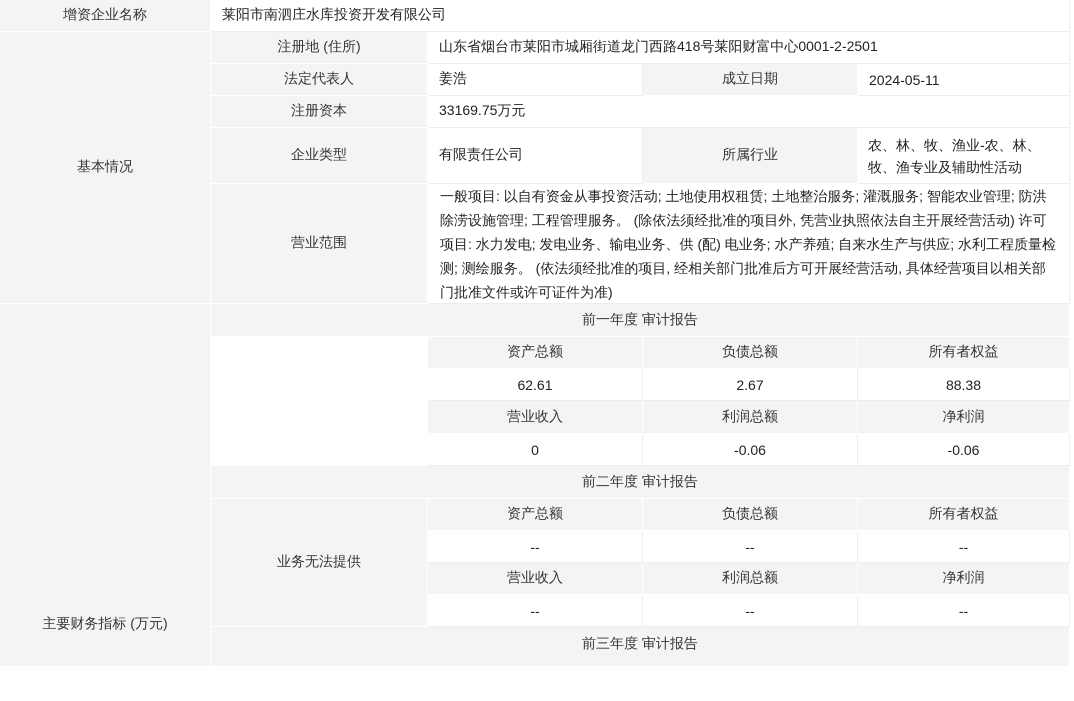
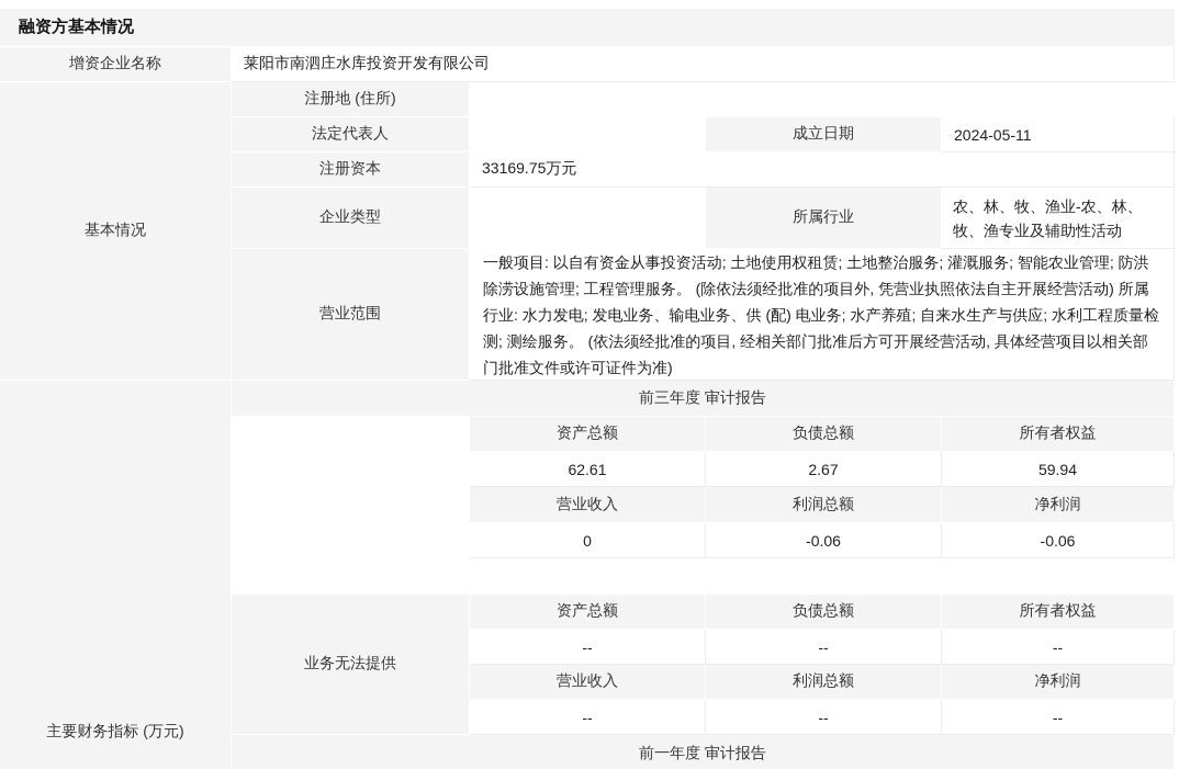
+ 融资方基本情况
  增资企业名称
  莱阳市南泗庄水库投资开发有限公司
  基本情况
  注册地 (住所)
- 山东省烟台市莱阳市城厢街道龙门西路418号莱阳财富中心0001-2-2501
  法定代表人
- 姜浩
  成立日期
  2024-05-11
  注册资本
  33169.75万元
  企业类型
- 有限责任公司
  所属行业
  农、林、牧、渔业-农、林、牧、渔专业及辅助性活动
  营业范围
- 一般项目: 以自有资金从事投资活动; 土地使用权租赁; 土地整治服务; 灌溉服务; 智能农业管理; 防洪除涝设施管理; 工程管理服务。 (除依法须经批准的项目外, 凭营业执照依法自主开展经营活动) 许可项目: 水力发电; 发电业务、输电业务、供 (配) 电业务; 水产养殖; 自来水生产与供应; 水利工程质量检测; 测绘服务。 (依法须经批准的项目, 经相关部门批准后方可开展经营活动, 具体经营项目以相关部门批准文件或许可证件为准)
+ 一般项目: 以自有资金从事投资活动; 土地使用权租赁; 土地整治服务; 灌溉服务; 智能农业管理; 防洪除涝设施管理; 工程管理服务。 (除依法须经批准的项目外, 凭营业执照依法自主开展经营活动) 所属行业: 水力发电; 发电业务、输电业务、供 (配) 电业务; 水产养殖; 自来水生产与供应; 水利工程质量检测; 测绘服务。 (依法须经批准的项目, 经相关部门批准后方可开展经营活动, 具体经营项目以相关部门批准文件或许可证件为准)
  主要财务指标 (万元)
- 前一年度 审计报告
+ 前三年度 审计报告
  资产总额
  负债总额
  所有者权益
  62.61
  2.67
- 88.38
+ 59.94
  营业收入
  利润总额
  净利润
  0
  -0.06
  -0.06
- 前二年度 审计报告
  业务无法提供
  资产总额
  负债总额
  所有者权益
  --
  --
  --
  营业收入
  利润总额
  净利润
  --
  --
  --
- 前三年度 审计报告
+ 前一年度 审计报告
